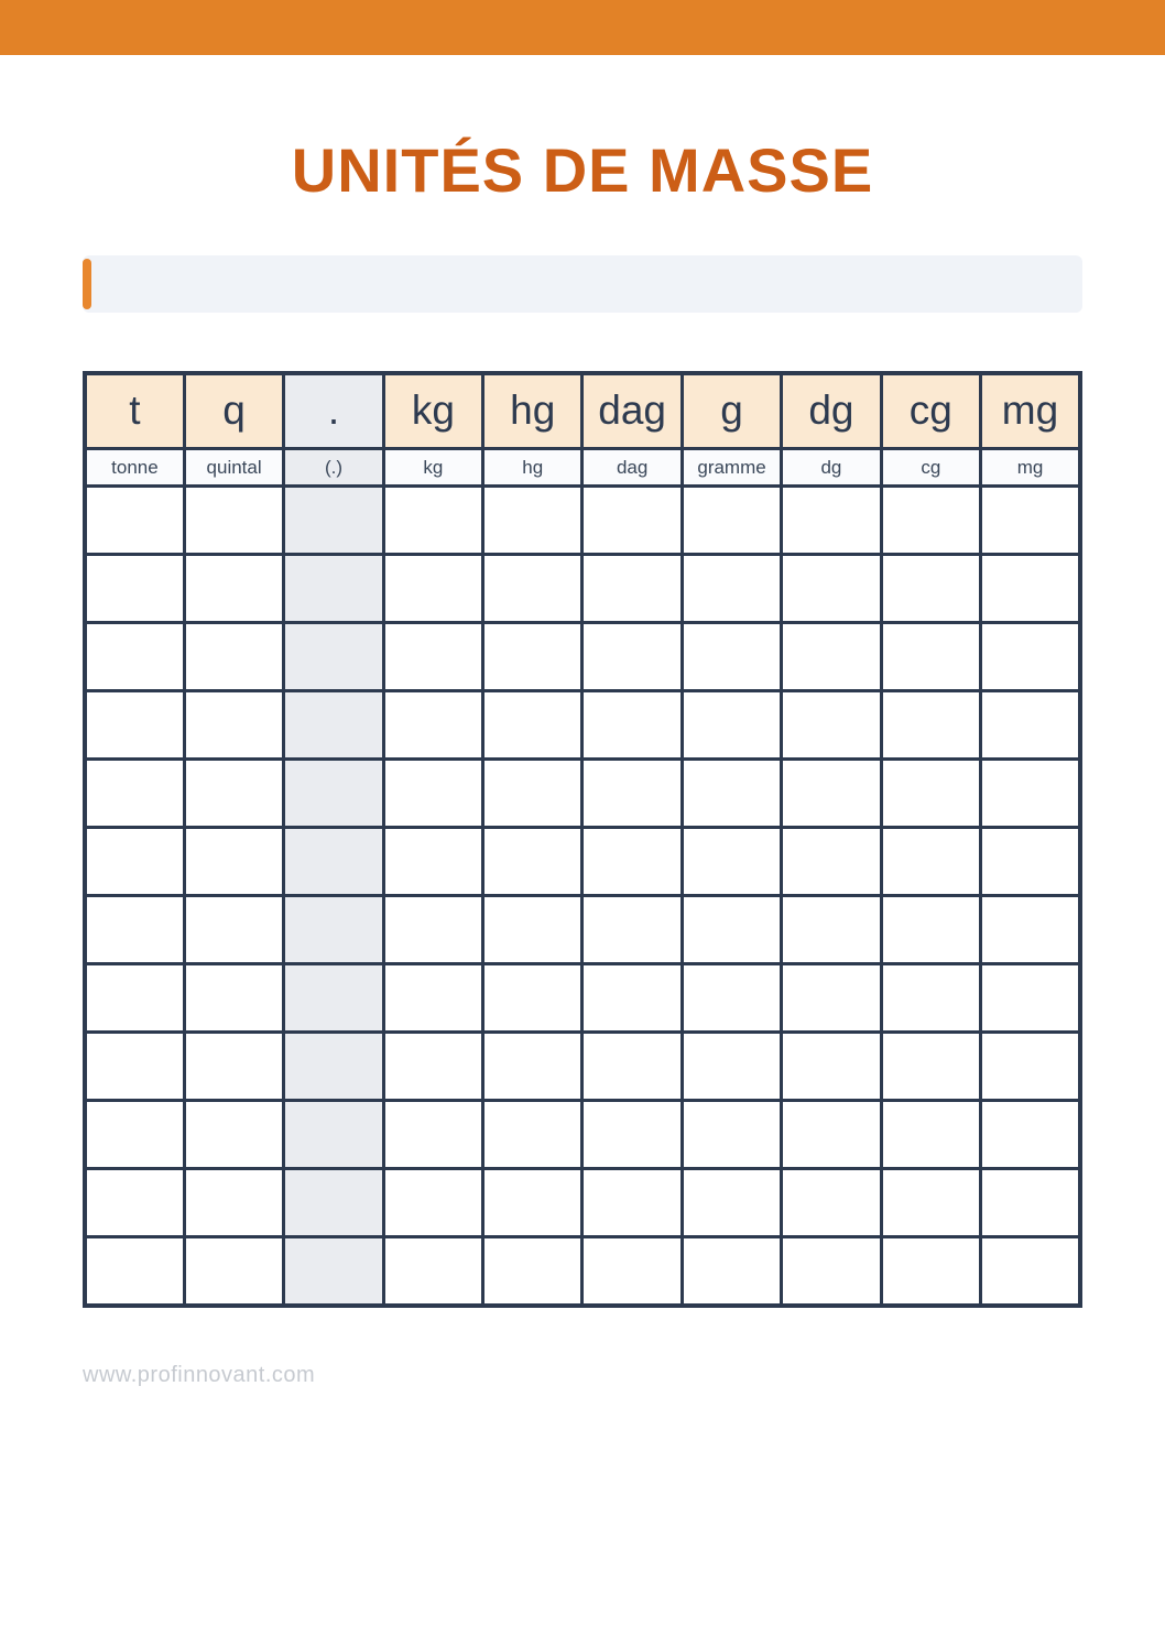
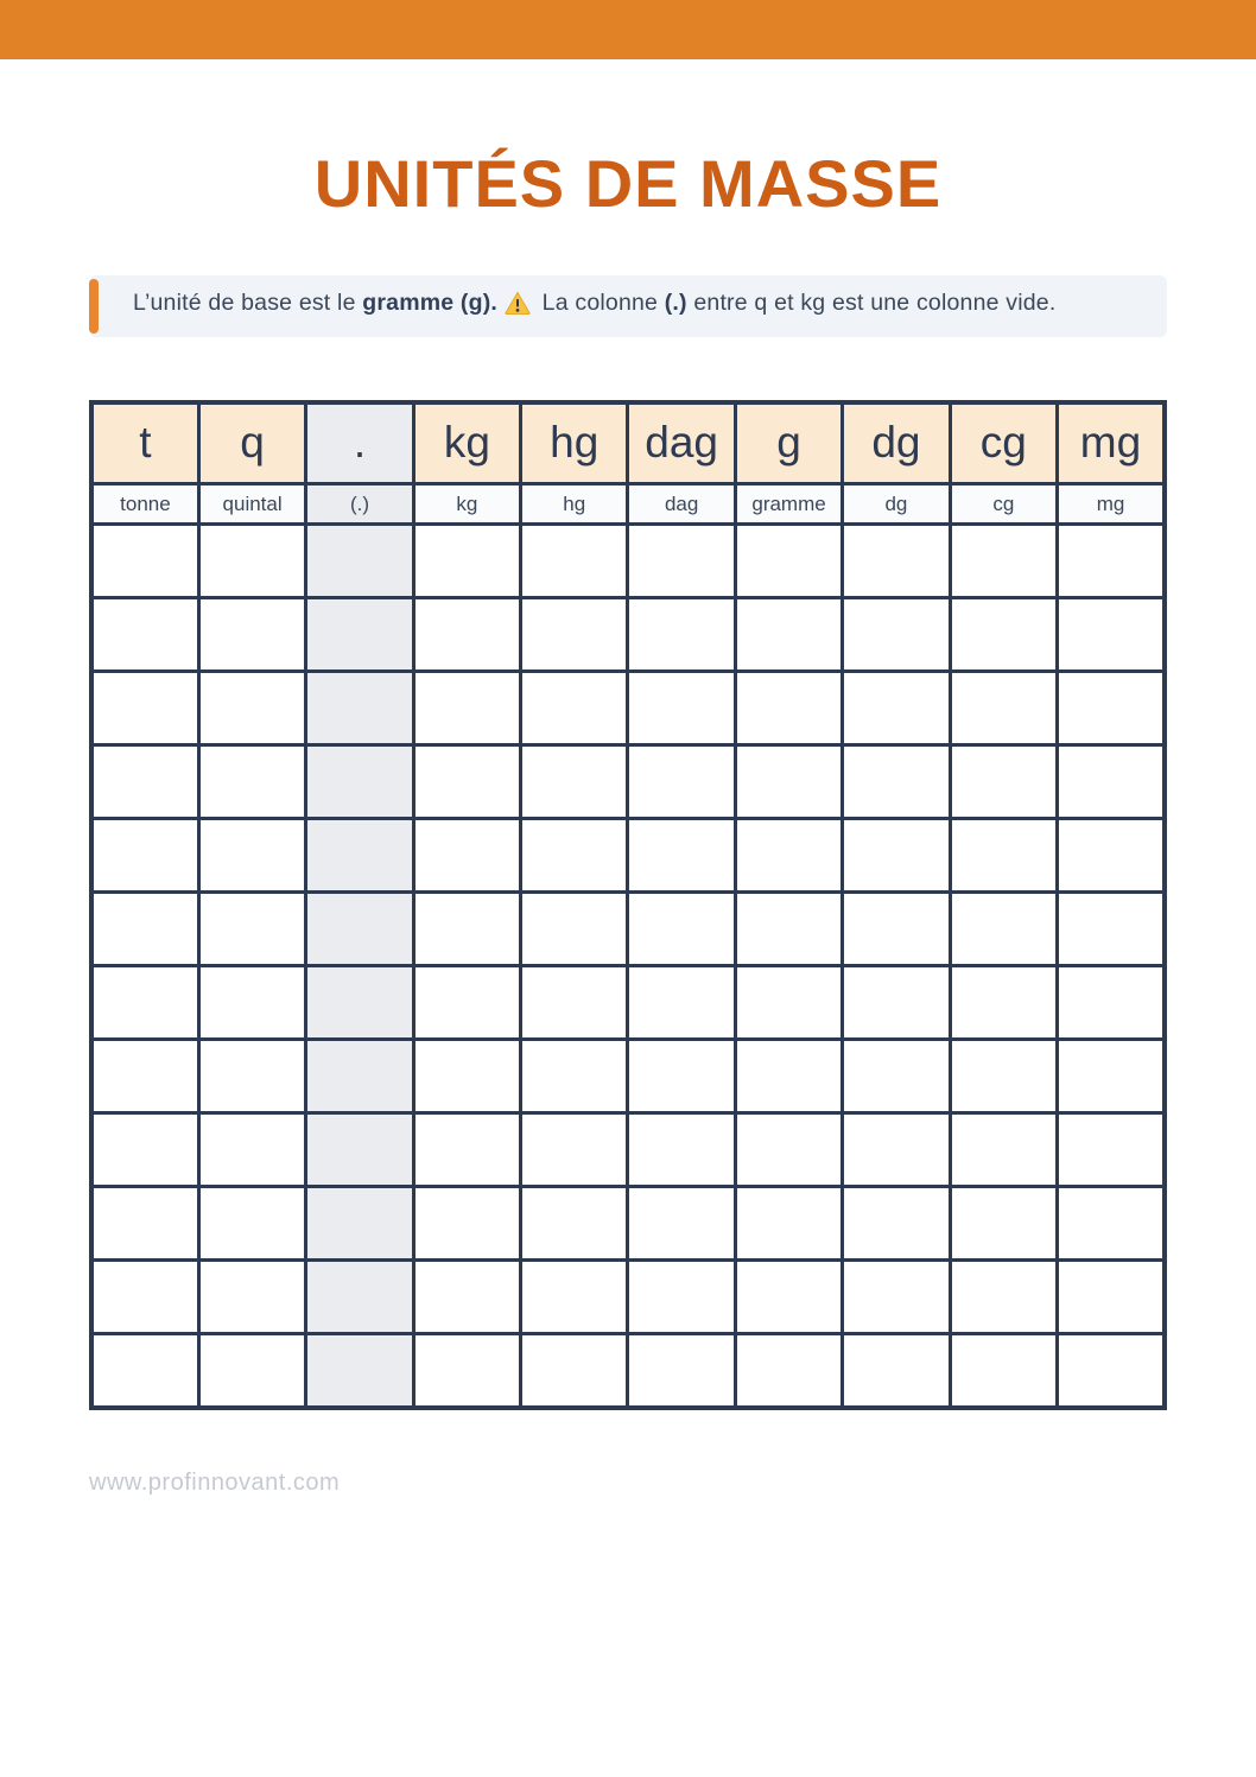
  UNITÉS DE MASSE
+ L’unité de base est le gramme (g). La colonne (.) entre q et kg est une colonne vide.
  t	q	.	kg	hg	dag	g	dg	cg	mg
  tonne	quintal	(.)	kg	hg	dag	gramme	dg	cg	mg
  www.profinnovant.com
